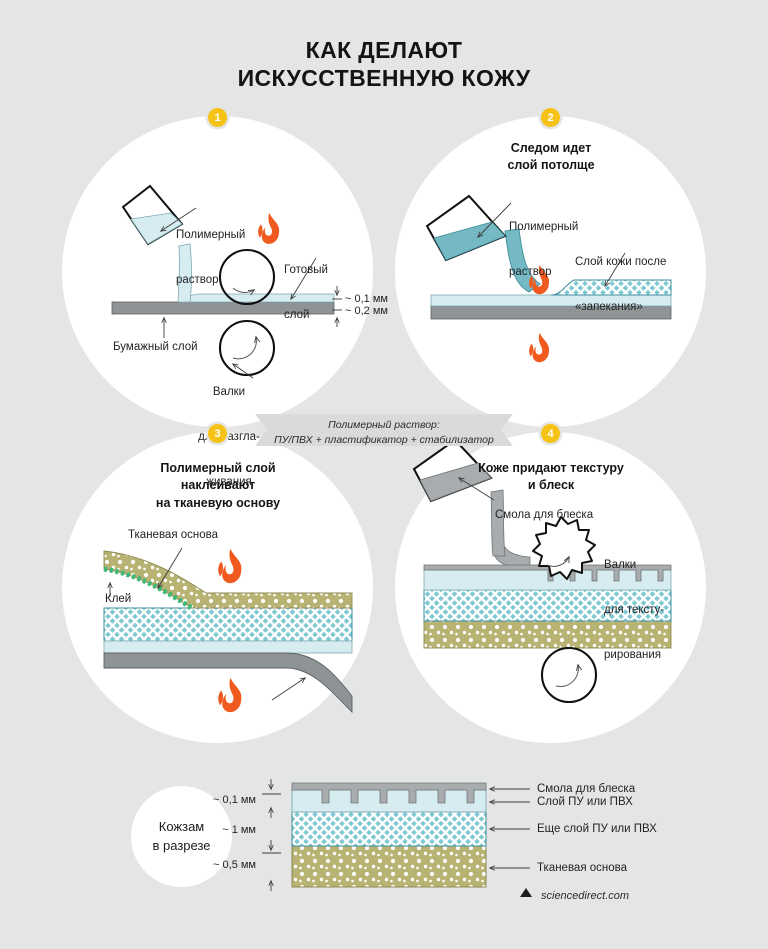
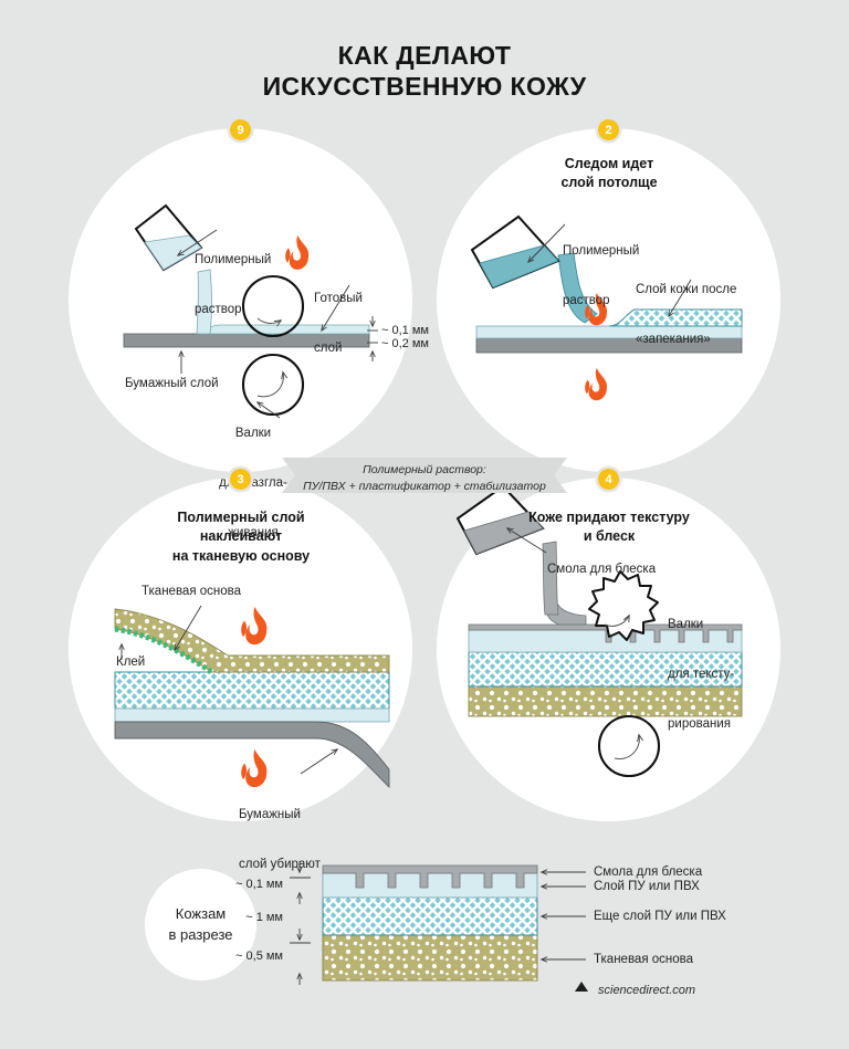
  КАК ДЕЛАЮТ
  ИСКУССТВЕННУЮ КОЖУ
- 1
+ 9
  2
  3
  4
  Следом идет
  слой потолще
  Полимерный слой
  наклеивают
  на тканевую основу
  Коже придают текстуру
  и блеск
  Полимерный раствор:
  ПУ/ПВХ + пластификатор + стабилизатор
  Полимерный
  раствор
  Готовый
  слой
  Бумажный слой
  Валки
  дазгла-
  живания
  ~ 0,1 мм
  ~ 0,2 мм
  Полимерный
  раствор
  Слой кожи после
  «запекания»
  Тканевая основа
  Клей
+ Бумажный
+ слой убирают
  Смола для блеска
  Валки
  для тексту-
  рирования
  Кожзам
  в разрезе
  ~ 0,1 мм
  ~ 1 мм
  ~ 0,5 мм
  Смола для блеска
  Слой ПУ или ПВХ
  Еще слой ПУ или ПВХ
  Тканевая основа
  sciencedirect.com
